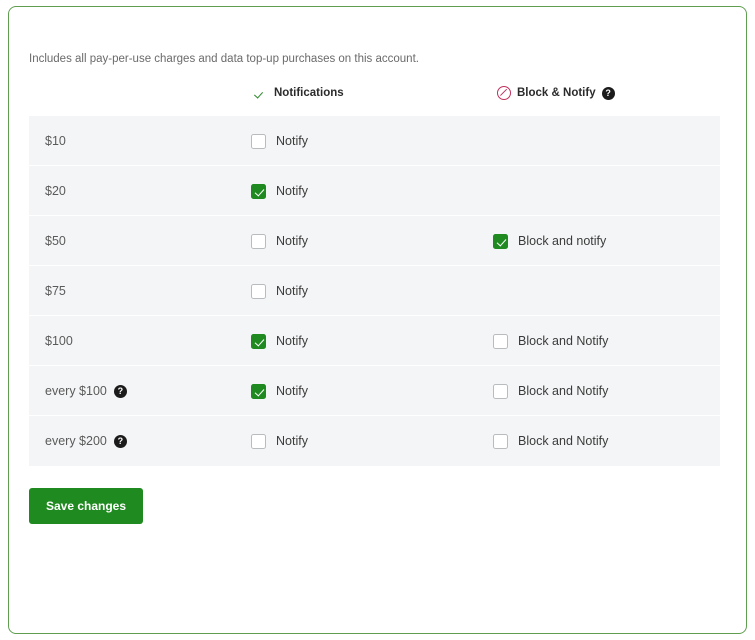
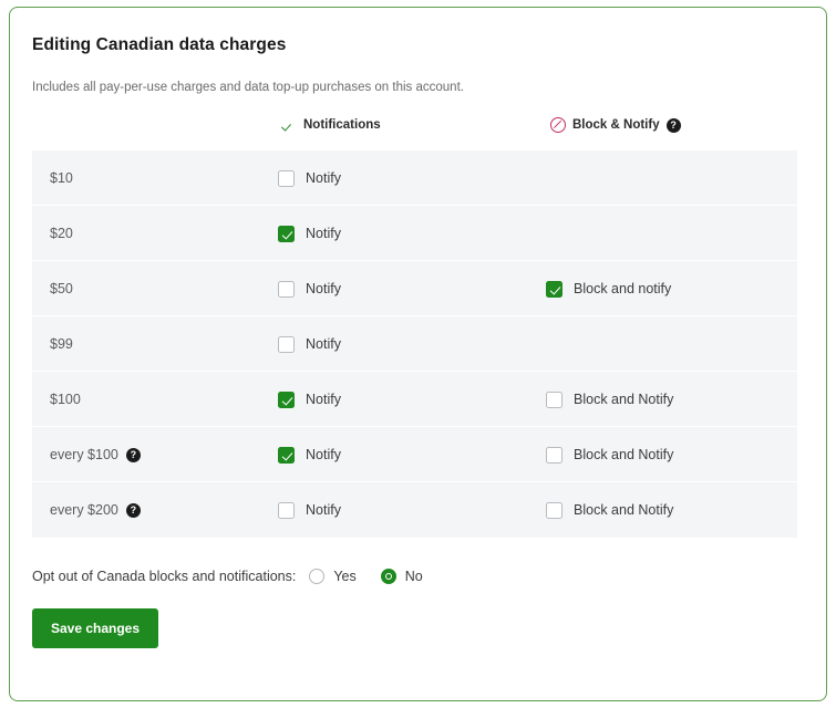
+ Editing Canadian data charges
  Includes all pay-per-use charges and data top-up purchases on this account.
  Notifications
  Block & Notify
  ?
  $10
  Notify
  $20
  Notify
  $50
  Notify
  Block and notify
- $75
+ $99
  Notify
  $100
  Notify
  Block and Notify
  every $100
  ?
  Notify
  Block and Notify
  every $200
  ?
  Notify
  Block and Notify
+ Opt out of Canada blocks and notifications:
+ Yes
+ No
  Save changes
